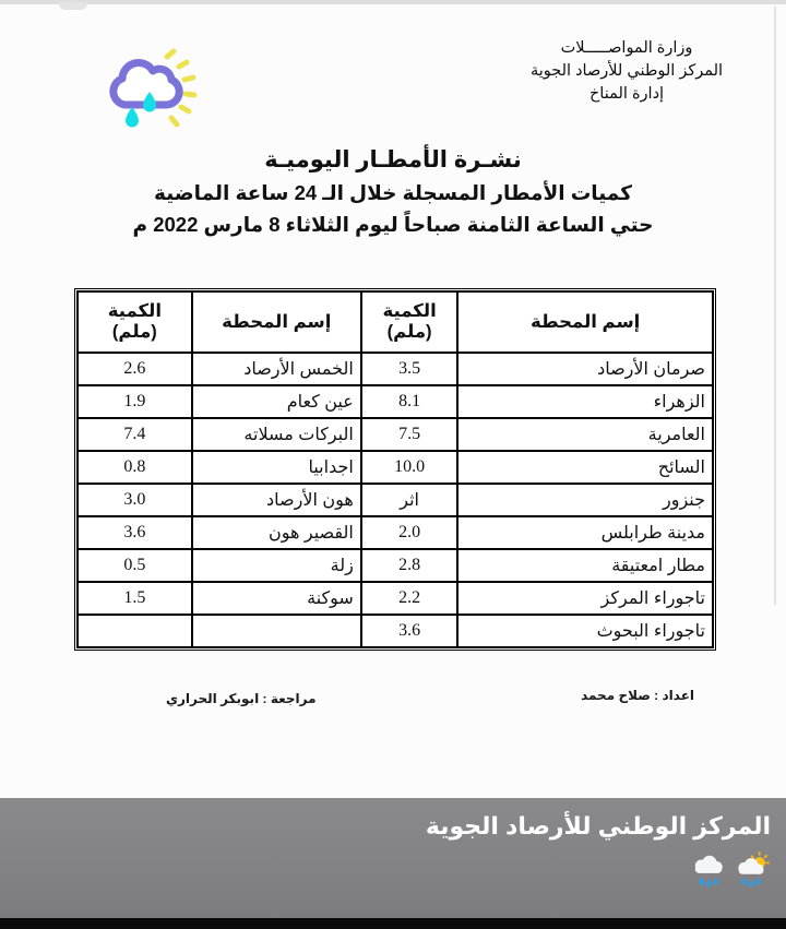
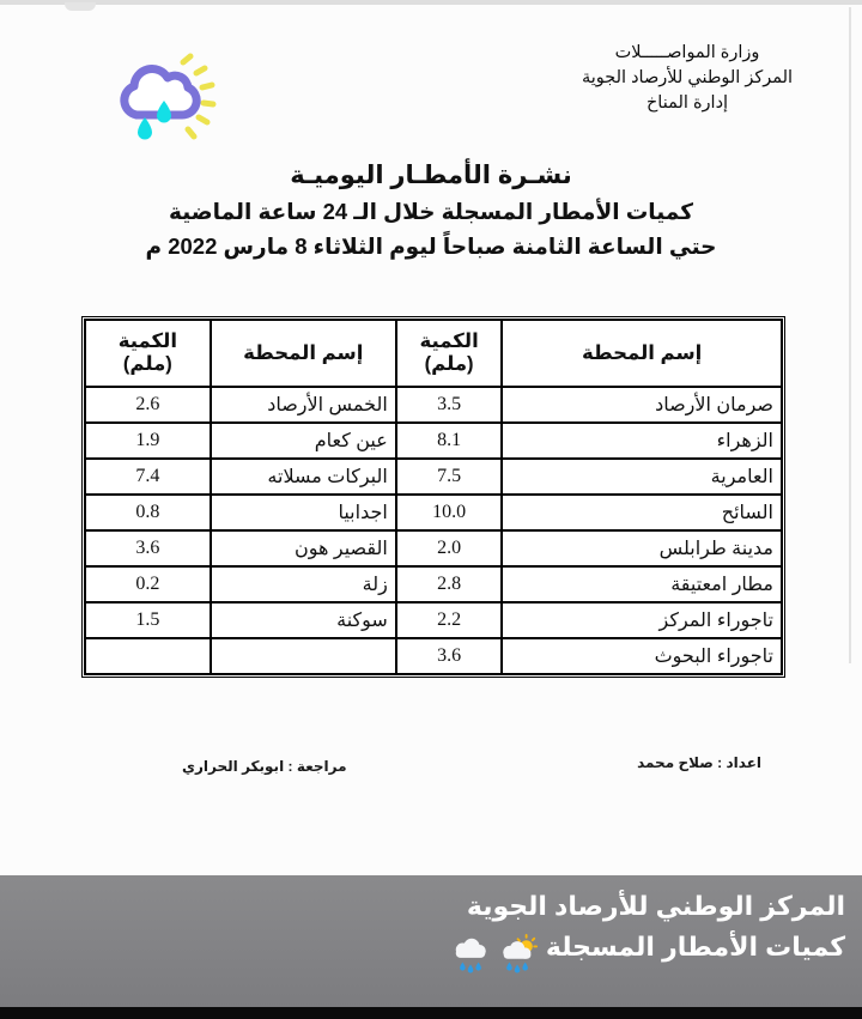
  وزارة المواصـــــلات
  المركز الوطني للأرصاد الجوية
  إدارة المناخ
  نشـرة الأمطـار اليوميـة
  كميات الأمطار المسجلة خلال الـ 24 ساعة الماضية
  حتي الساعة الثامنة صباحاً ليوم الثلاثاء 8 مارس 2022 م
  إسم المحطة	الكمية (ملم)	إسم المحطة	الكمية (ملم)
  صرمان الأرصاد	3.5	الخمس الأرصاد	2.6
  الزهراء	8.1	عين كعام	1.9
  العامرية	7.5	البركات مسلاته	7.4
  السائح	10.0	اجدابيا	0.8
- جنزور	اثر	هون الأرصاد	3.0
  مدينة طرابلس	2.0	القصير هون	3.6
- مطار امعتيقة	2.8	زلة	0.5
+ مطار امعتيقة	2.8	زلة	0.2
  تاجوراء المركز	2.2	سوكنة	1.5
  تاجوراء البحوث	3.6
  اعداد : صلاح محمد
  مراجعة : ابوبكر الحراري
  المركز الوطني للأرصاد الجوية
+ كميات الأمطار المسجلة
